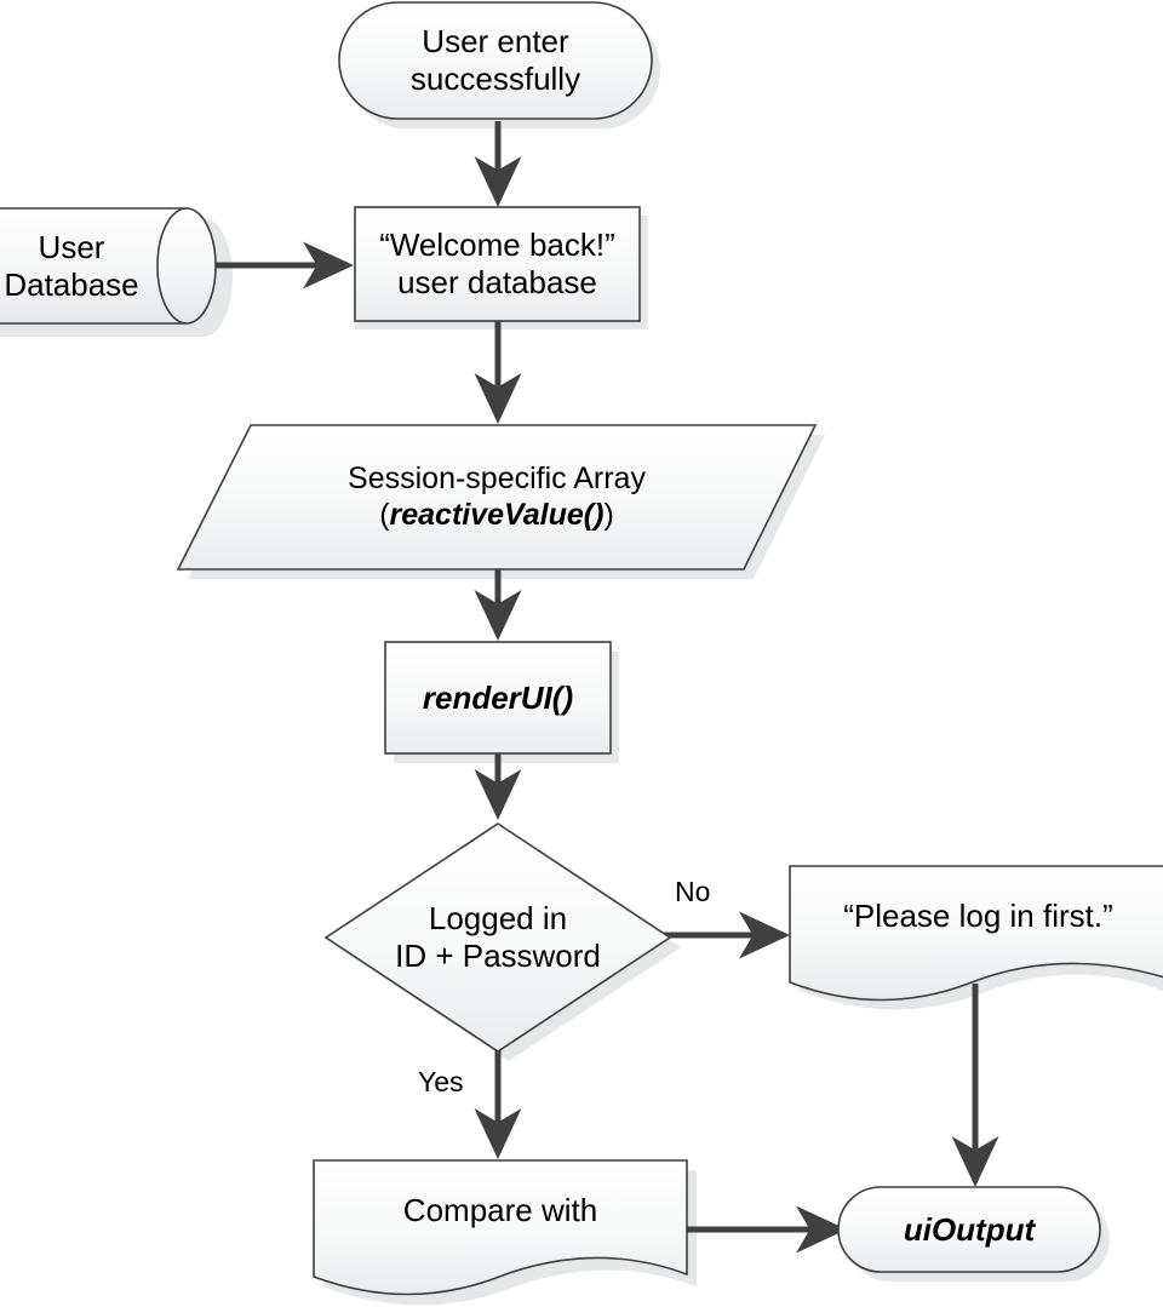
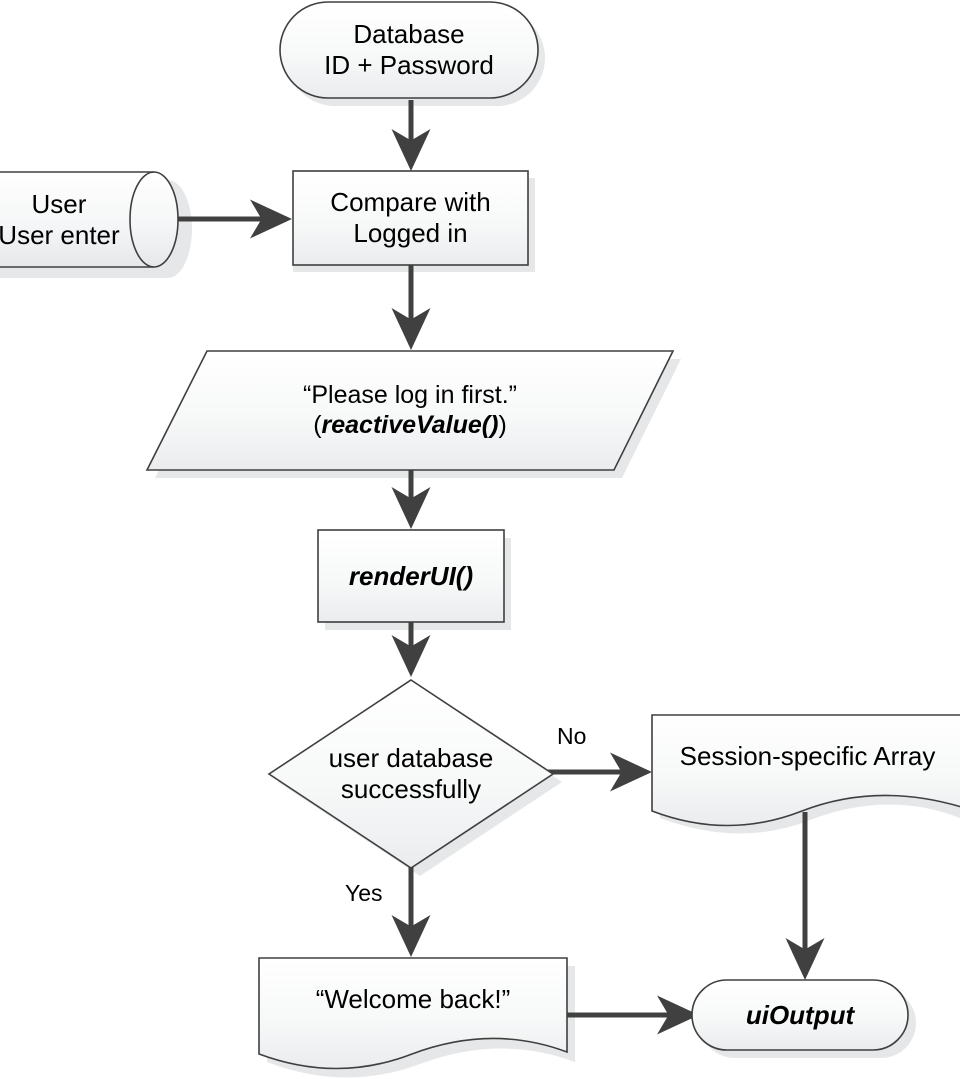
- User enter
+ Database
- successfully
+ ID + Password
  User
- Database
+ User enter
- “Welcome back!”
+ Compare with
- user database
+ Logged in
- Session-specific Array
+ “Please log in first.”
  (reactiveValue())
  renderUI()
- Logged in
+ user database
- ID + Password
+ successfully
- “Please log in first.”
+ Session-specific Array
- Compare with
+ “Welcome back!”
  uiOutput
  No
  Yes
